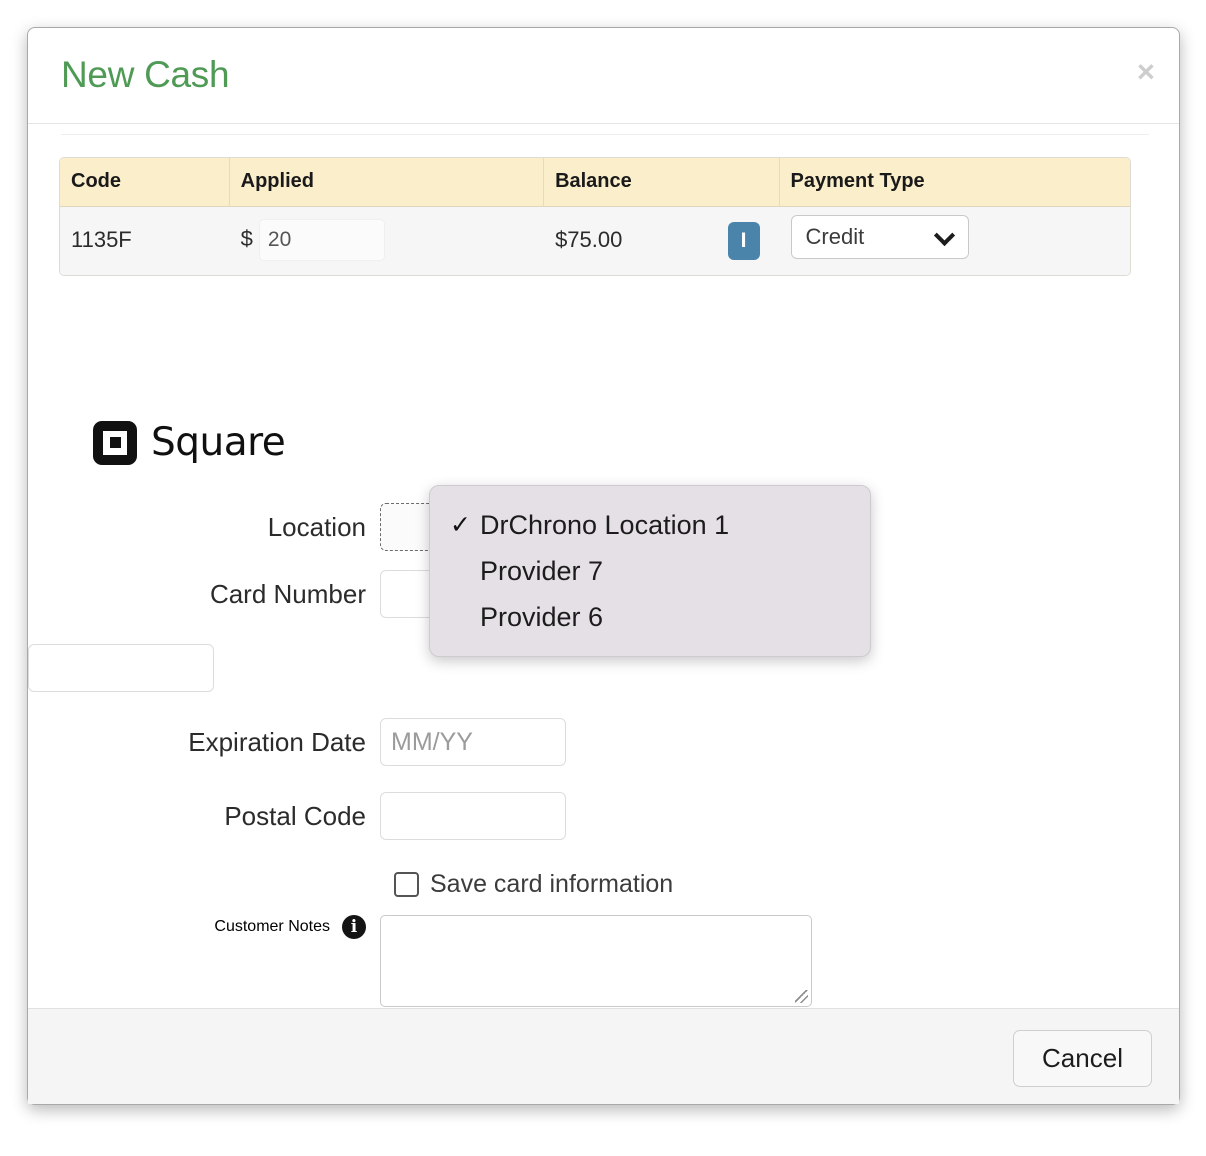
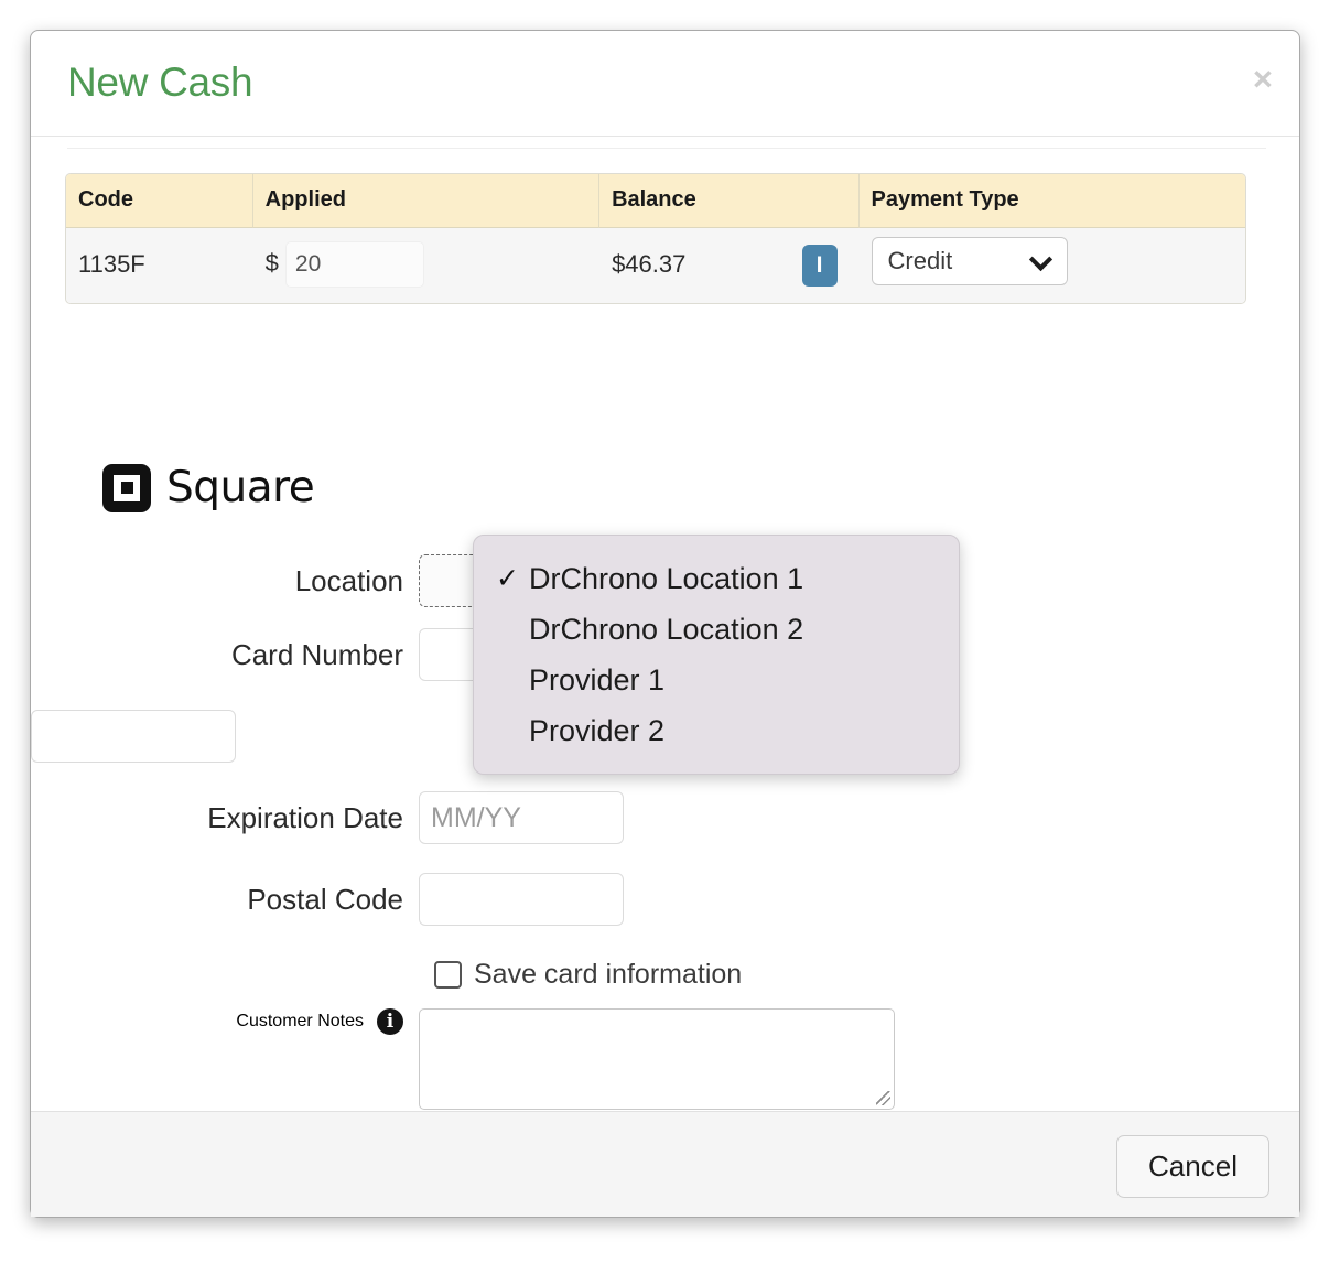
  New Cash
  ×
  Code	Applied	Balance	Payment Type
- 1135F	$ 20	$75.00 I	Credit
+ 1135F	$ 20	$46.37 I	Credit
  Square
  Location
  Card Number
  Expiration Date
  MM/YY
  Postal Code
  Save card information
  Customer Notes
  i
  ✓
  DrChrono Location 1
+ DrChrono Location 2
- Provider 7
+ Provider 1
- Provider 6
+ Provider 2
  Cancel
